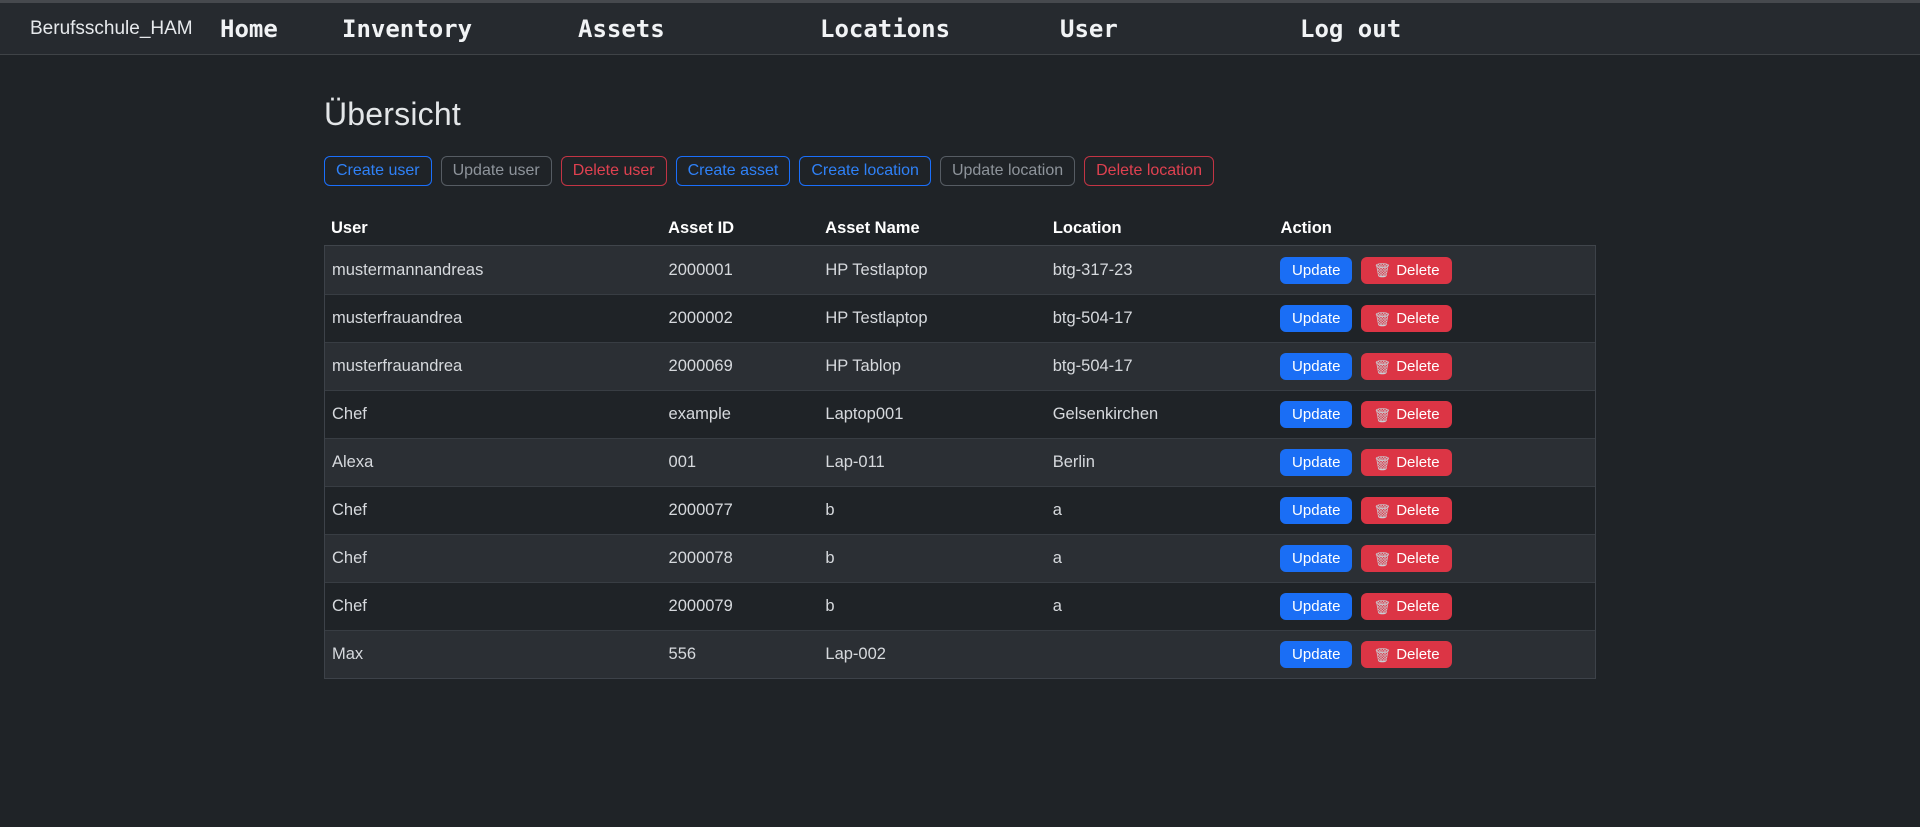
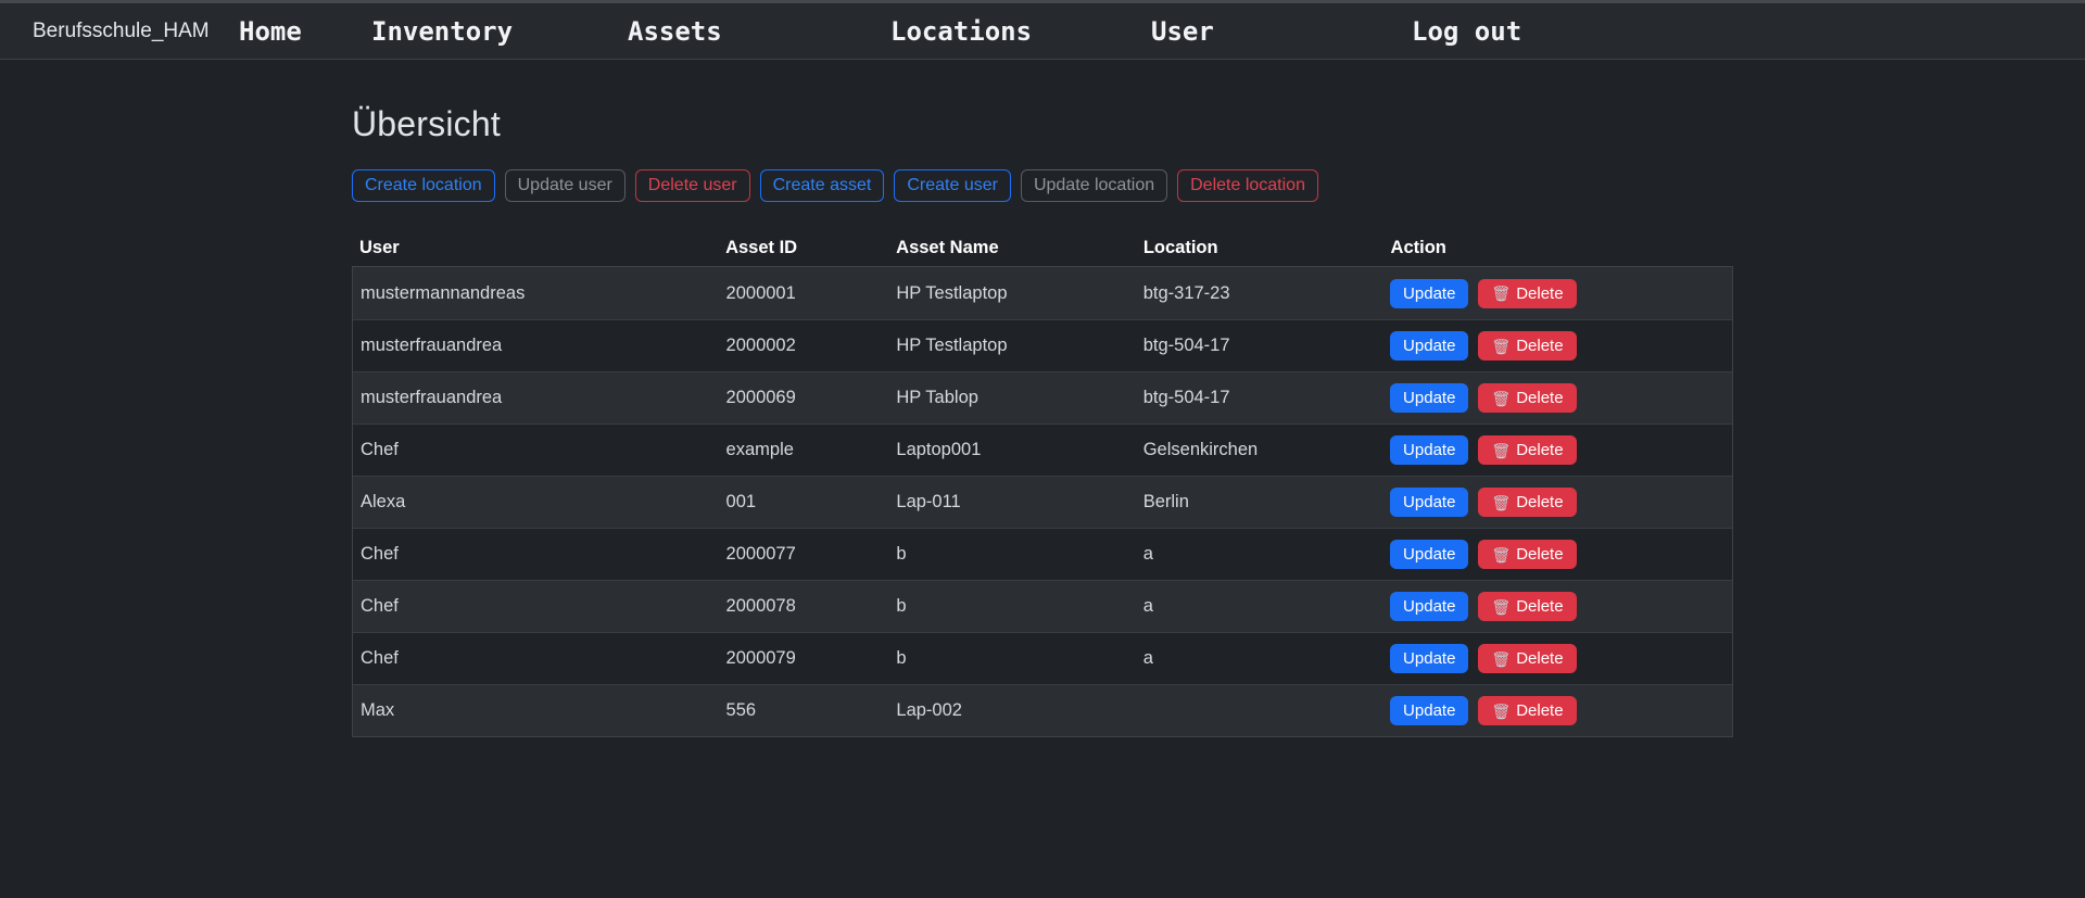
  Berufsschule_HAM
  Home
  Inventory
  Assets
  Locations
  User
  Log out
  Übersicht
- Create user
+ Create location
  Update user
  Delete user
  Create asset
- Create location
+ Create user
  Update location
  Delete location
  User
  Asset ID
  Asset Name
  Location
  Action
  mustermannandreas
  2000001
  HP Testlaptop
  btg-317-23
  Update
  🗑
  Delete
  musterfrauandrea
  2000002
  HP Testlaptop
  btg-504-17
  Update
  🗑
  Delete
  musterfrauandrea
  2000069
  HP Tablop
  btg-504-17
  Update
  🗑
  Delete
  Chef
  example
  Laptop001
  Gelsenkirchen
  Update
  🗑
  Delete
  Alexa
  001
  Lap-011
  Berlin
  Update
  🗑
  Delete
  Chef
  2000077
  b
  a
  Update
  🗑
  Delete
  Chef
  2000078
  b
  a
  Update
  🗑
  Delete
  Chef
  2000079
  b
  a
  Update
  🗑
  Delete
  Max
  556
  Lap-002
  Update
  🗑
  Delete
